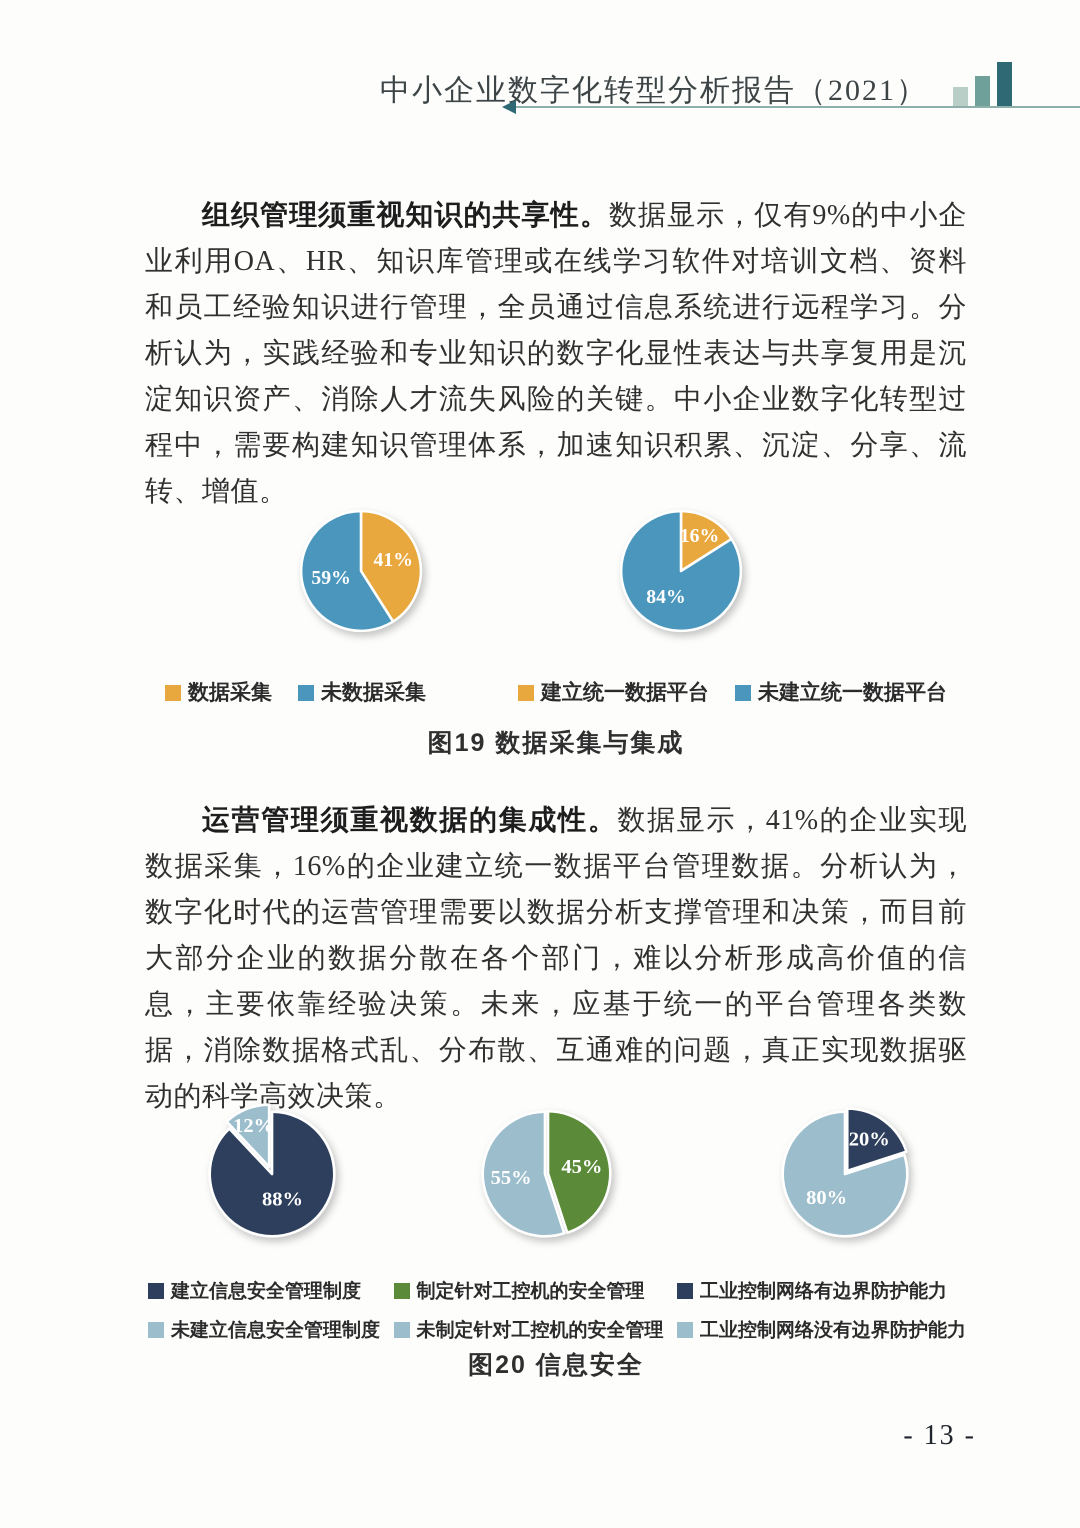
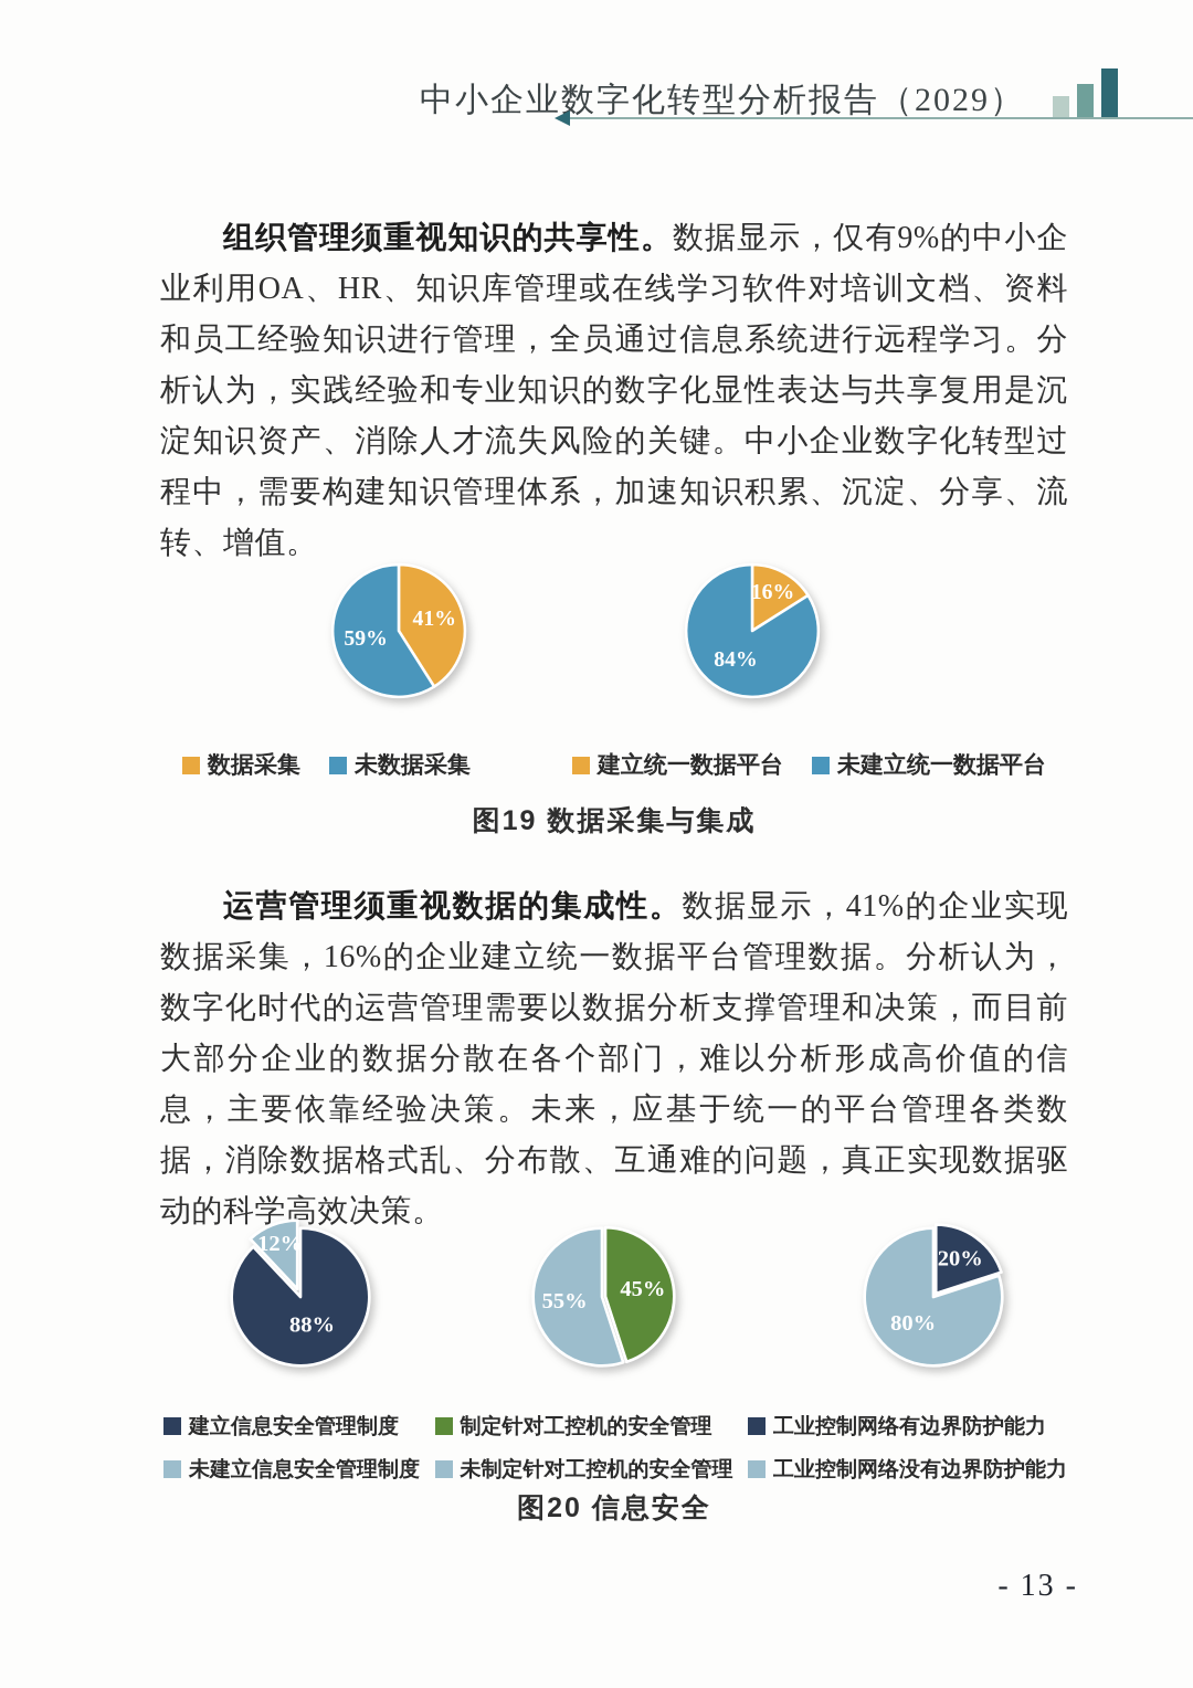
- 中小企业数字化转型分析报告（2021）
+ 中小企业数字化转型分析报告（2029）
  组织管理须重视知识的共享性。数据显示，仅有9%的中小企业利用OA、HR、知识库管理或在线学习软件对培训文档、资料和员工经验知识进行管理，全员通过信息系统进行远程学习。分析认为，实践经验和专业知识的数字化显性表达与共享复用是沉淀知识资产、消除人才流失风险的关键。中小企业数字化转型过程中，需要构建知识管理体系，加速知识积累、沉淀、分享、流转、增值。
  41%
  59%
  16%
  84%
  数据采集
  未数据采集
  建立统一数据平台
  未建立统一数据平台
  图19 数据采集与集成
  运营管理须重视数据的集成性。数据显示，41%的企业实现数据采集，16%的企业建立统一数据平台管理数据。分析认为，数字化时代的运营管理需要以数据分析支撑管理和决策，而目前大部分企业的数据分散在各个部门，难以分析形成高价值的信息，主要依靠经验决策。未来，应基于统一的平台管理各类数据，消除数据格式乱、分布散、互通难的问题，真正实现数据驱动的科学高效决策。
  88%
  12%
  45%
  55%
  20%
  80%
  建立信息安全管理制度
  未建立信息安全管理制度
  制定针对工控机的安全管理
  未制定针对工控机的安全管理
  工业控制网络有边界防护能力
  工业控制网络没有边界防护能力
  图20 信息安全
  - 13 -
